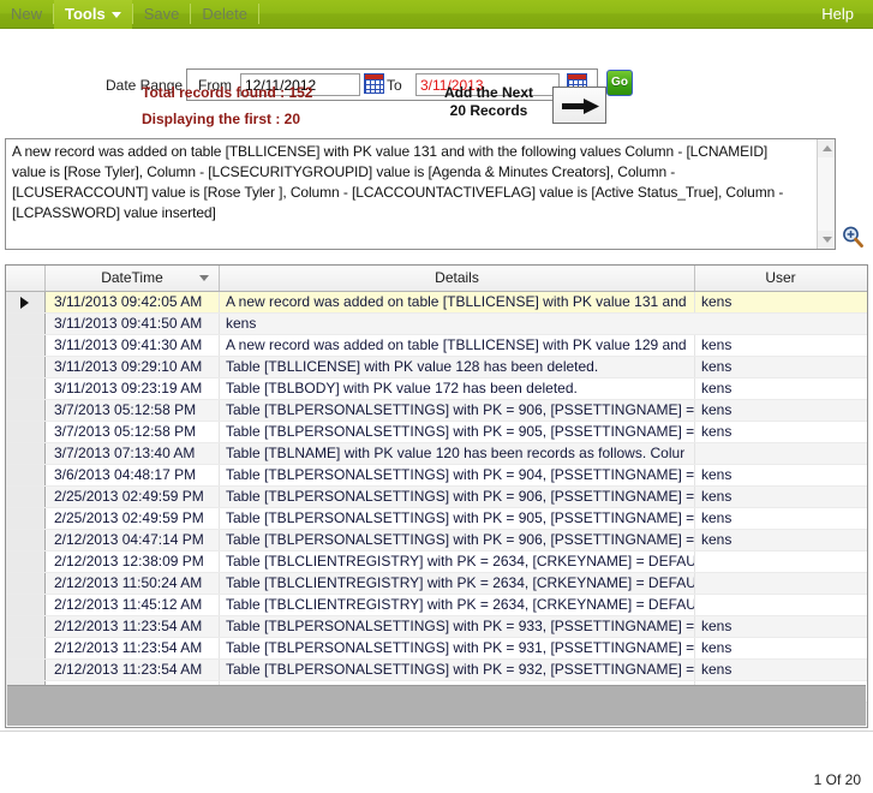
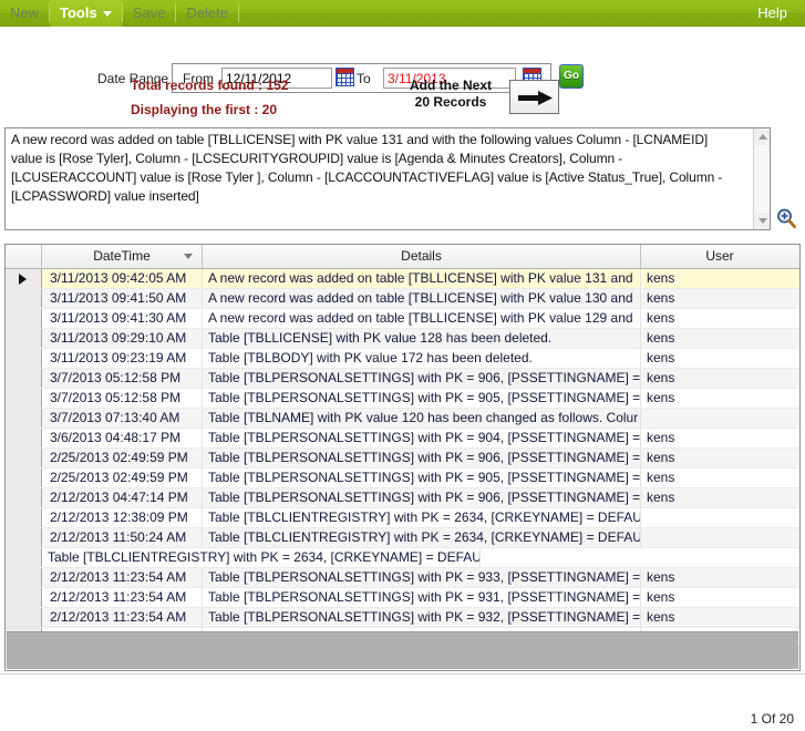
  New
  Tools
  Save
  Delete
  Help
  Date Range
  From
  12/11/2012
  To
  3/11/2013
  Go
  Total records found : 152
  Displaying the first : 20
  Add the Next
  20 Records
  A new record was added on table [TBLLICENSE] with PK value 131 and with the following values Column - [LCNAMEID] value is [Rose Tyler], Column - [LCSECURITYGROUPID] value is [Agenda & Minutes Creators], Column - [LCUSERACCOUNT] value is [Rose Tyler ], Column - [LCACCOUNTACTIVEFLAG] value is [Active Status_True], Column - [LCPASSWORD] value inserted]
  DateTime
  Details
  User
  3/11/2013 09:42:05 AM
  A new record was added on table [TBLLICENSE] with PK value 131 and
  kens
  3/11/2013 09:41:50 AM
+ A new record was added on table [TBLLICENSE] with PK value 130 and
  kens
  3/11/2013 09:41:30 AM
  A new record was added on table [TBLLICENSE] with PK value 129 and
  kens
  3/11/2013 09:29:10 AM
  Table [TBLLICENSE] with PK value 128 has been deleted.
  kens
  3/11/2013 09:23:19 AM
  Table [TBLBODY] with PK value 172 has been deleted.
  kens
  3/7/2013 05:12:58 PM
  Table [TBLPERSONALSETTINGS] with PK = 906, [PSSETTINGNAME] =
  kens
  3/7/2013 05:12:58 PM
  Table [TBLPERSONALSETTINGS] with PK = 905, [PSSETTINGNAME] =
  kens
  3/7/2013 07:13:40 AM
- Table [TBLNAME] with PK value 120 has been records as follows. Colur
+ Table [TBLNAME] with PK value 120 has been changed as follows. Colur
  3/6/2013 04:48:17 PM
  Table [TBLPERSONALSETTINGS] with PK = 904, [PSSETTINGNAME] =
  kens
  2/25/2013 02:49:59 PM
  Table [TBLPERSONALSETTINGS] with PK = 906, [PSSETTINGNAME] =
  kens
  2/25/2013 02:49:59 PM
  Table [TBLPERSONALSETTINGS] with PK = 905, [PSSETTINGNAME] =
  kens
  2/12/2013 04:47:14 PM
  Table [TBLPERSONALSETTINGS] with PK = 906, [PSSETTINGNAME] =
  kens
  2/12/2013 12:38:09 PM
  Table [TBLCLIENTREGISTRY] with PK = 2634, [CRKEYNAME] = DEFAU
  2/12/2013 11:50:24 AM
  Table [TBLCLIENTREGISTRY] with PK = 2634, [CRKEYNAME] = DEFAU
- 2/12/2013 11:45:12 AM
  Table [TBLCLIENTREGISTRY] with PK = 2634, [CRKEYNAME] = DEFAU
  2/12/2013 11:23:54 AM
  Table [TBLPERSONALSETTINGS] with PK = 933, [PSSETTINGNAME] =
  kens
  2/12/2013 11:23:54 AM
  Table [TBLPERSONALSETTINGS] with PK = 931, [PSSETTINGNAME] =
  kens
  2/12/2013 11:23:54 AM
  Table [TBLPERSONALSETTINGS] with PK = 932, [PSSETTINGNAME] =
  kens
  1 Of 20
